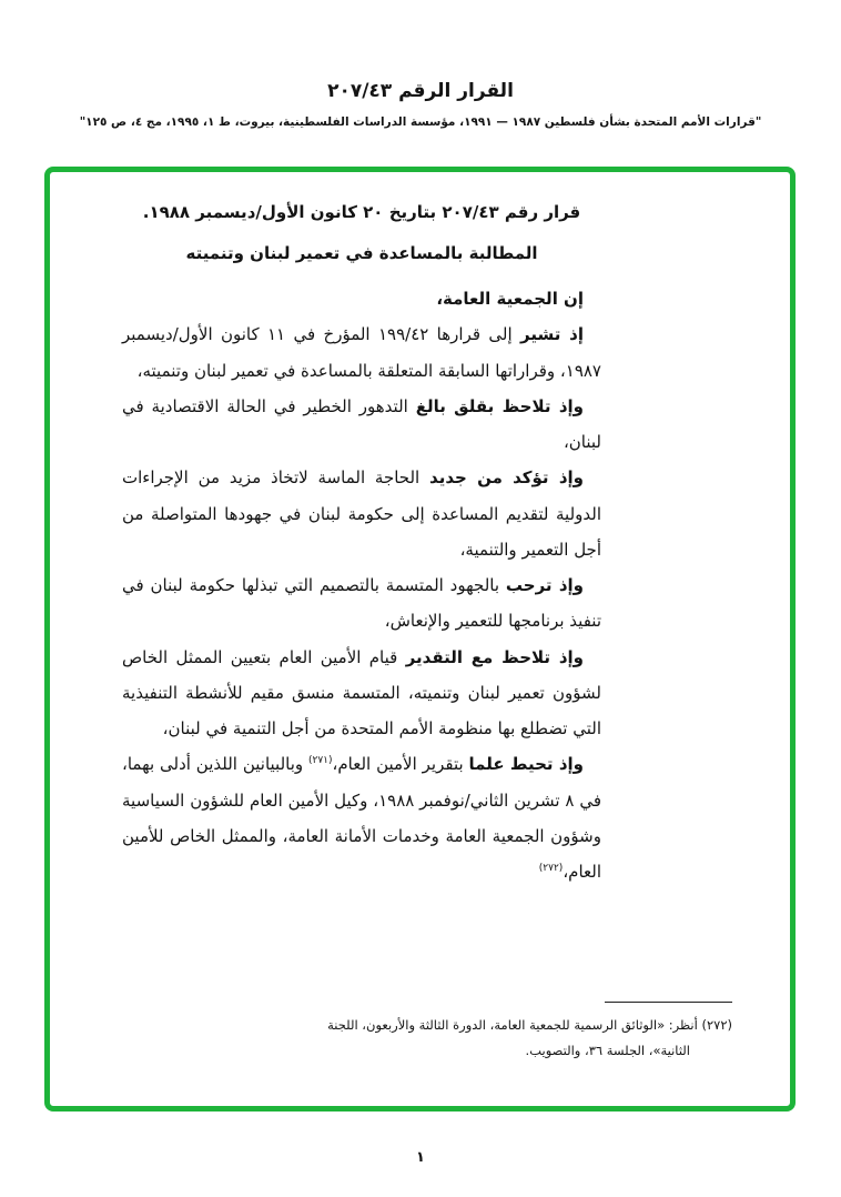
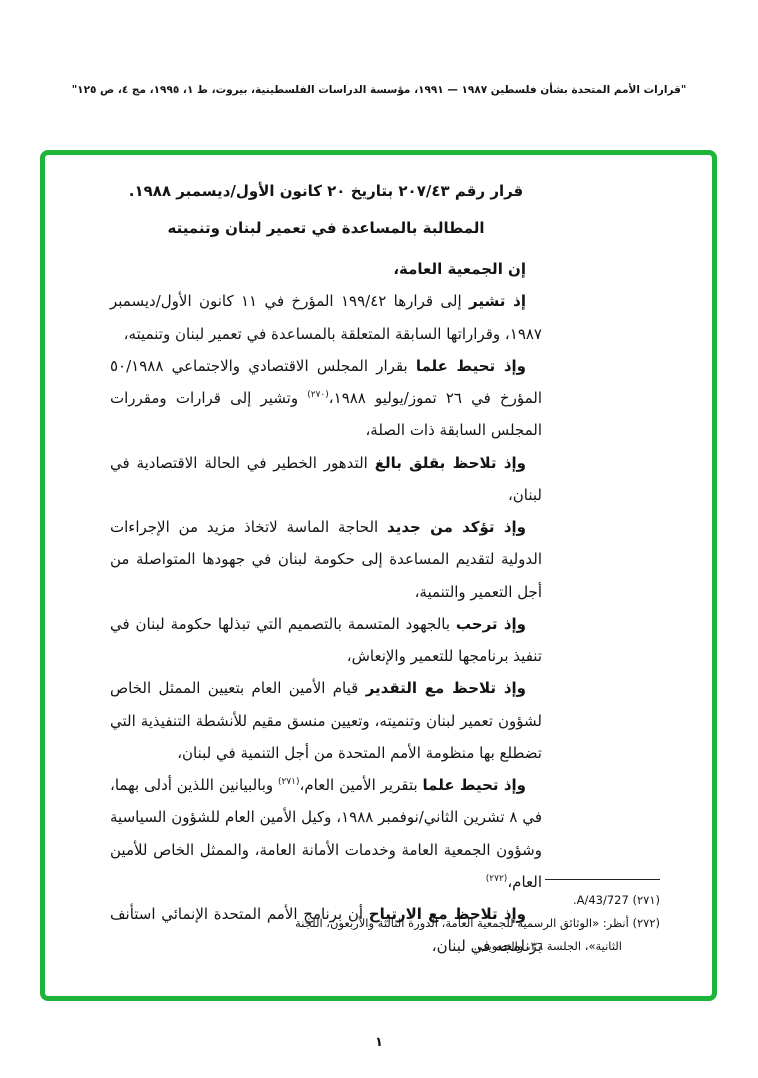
- القرار الرقم ٢٠٧/٤٣
  "قرارات الأمم المتحدة بشأن فلسطين ١٩٨٧ — ١٩٩١، مؤسسة الدراسات الفلسطينية، بيروت، ط ١، ١٩٩٥، مج ٤، ص ١٢٥"
  قرار رقم ٢٠٧/٤٣ بتاريخ ٢٠ كانون الأول/ديسمبر ١٩٨٨.
  المطالبة بالمساعدة في تعمير لبنان وتنميته
  إن الجمعية العامة،
  إذ تشير إلى قرارها ١٩٩/٤٢ المؤرخ في ١١ كانون الأول/ديسمبر ١٩٨٧، وقراراتها السابقة المتعلقة بالمساعدة في تعمير لبنان وتنميته،
+ وإذ تحيط علما بقرار المجلس الاقتصادي والاجتماعي ٥٠/١٩٨٨ المؤرخ في ٢٦ تموز/يوليو ١٩٨٨،(٢٧٠) وتشير إلى قرارات ومقررات المجلس السابقة ذات الصلة،
  وإذ تلاحظ بقلق بالغ التدهور الخطير في الحالة الاقتصادية في لبنان،
  وإذ تؤكد من جديد الحاجة الماسة لاتخاذ مزيد من الإجراءات الدولية لتقديم المساعدة إلى حكومة لبنان في جهودها المتواصلة من أجل التعمير والتنمية،
  وإذ ترحب بالجهود المتسمة بالتصميم التي تبذلها حكومة لبنان في تنفيذ برنامجها للتعمير والإنعاش،
- وإذ تلاحظ مع التقدير قيام الأمين العام بتعيين الممثل الخاص لشؤون تعمير لبنان وتنميته، المتسمة منسق مقيم للأنشطة التنفيذية التي تضطلع بها منظومة الأمم المتحدة من أجل التنمية في لبنان،
+ وإذ تلاحظ مع التقدير قيام الأمين العام بتعيين الممثل الخاص لشؤون تعمير لبنان وتنميته، وتعيين منسق مقيم للأنشطة التنفيذية التي تضطلع بها منظومة الأمم المتحدة من أجل التنمية في لبنان،
  وإذ تحيط علما بتقرير الأمين العام،(٢٧١) وبالبيانين اللذين أدلى بهما، في ٨ تشرين الثاني/نوفمبر ١٩٨٨، وكيل الأمين العام للشؤون السياسية وشؤون الجمعية العامة وخدمات الأمانة العامة، والممثل الخاص للأمين العام،(٢٧٢)
+ وإذ تلاحظ مع الارتياح أن برنامج الأمم المتحدة الإنمائي استأنف برنامجه في لبنان،
+ (٢٧١) A/43/727.
  (٢٧٢) أنظر: «الوثائق الرسمية للجمعية العامة، الدورة الثالثة والأربعون، اللجنة الثانية»، الجلسة ٣٦، والتصويب.
  ١
